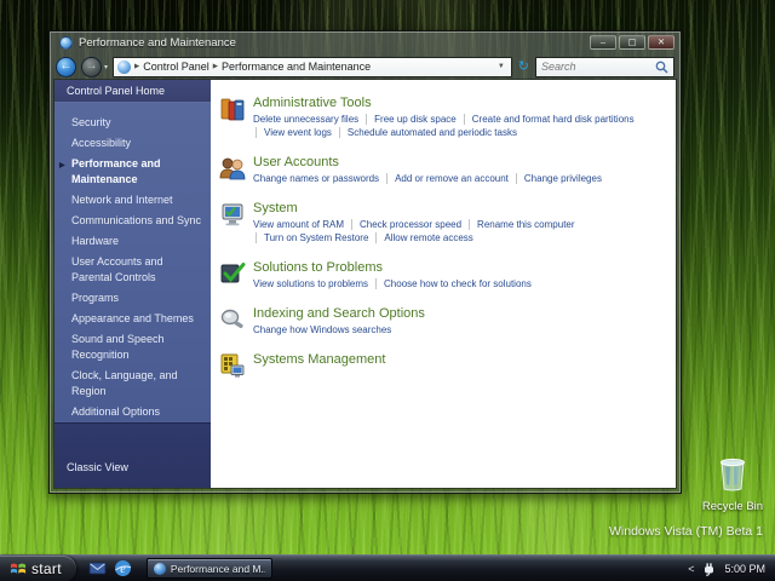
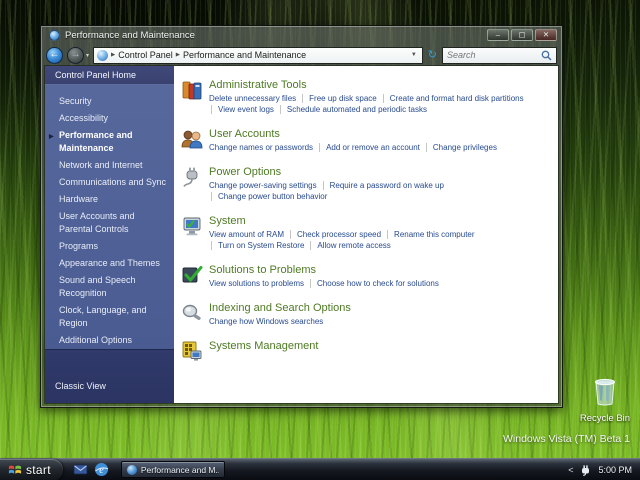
  Recycle Bin
  Windows Vista (TM) Beta 1
  Performance and Maintenance
  –
  ▢
  ✕
  ←
  →
  Control Panel
  Performance and Maintenance
  ↻
  Search
  Control Panel Home
  Security
  Accessibility
  Performance and Maintenance
  Network and Internet
  Communications and Sync
  Hardware
  User Accounts and Parental Controls
  Programs
  Appearance and Themes
  Sound and Speech Recognition
  Clock, Language, and Region
  Additional Options
  Classic View
  Administrative Tools
  Delete unnecessary files
  Free up disk space
  Create and format hard disk partitions
  View event logs
  Schedule automated and periodic tasks
  User Accounts
  Change names or passwords
  Add or remove an account
  Change privileges
+ Power Options
+ Change power-saving settings
+ Require a password on wake up
+ Change power button behavior
  System
  View amount of RAM
  Check processor speed
  Rename this computer
  Turn on System Restore
  Allow remote access
  Solutions to Problems
  View solutions to problems
  Choose how to check for solutions
  Indexing and Search Options
  Change how Windows searches
  Systems Management
  start
  e
  Performance and M.
  <
  5:00 PM
